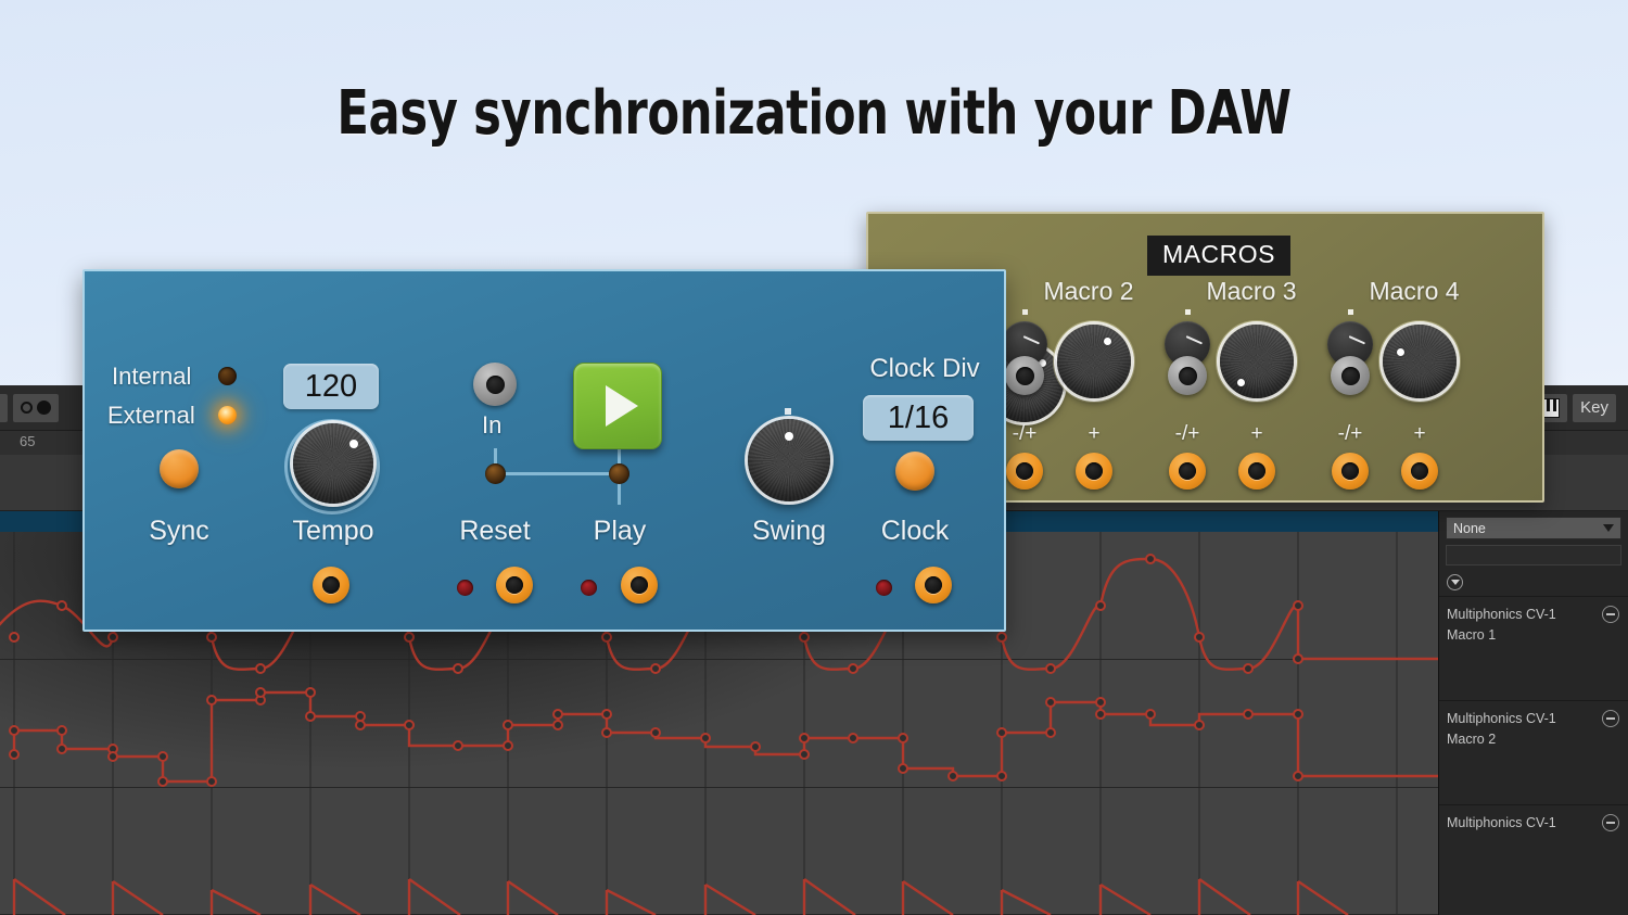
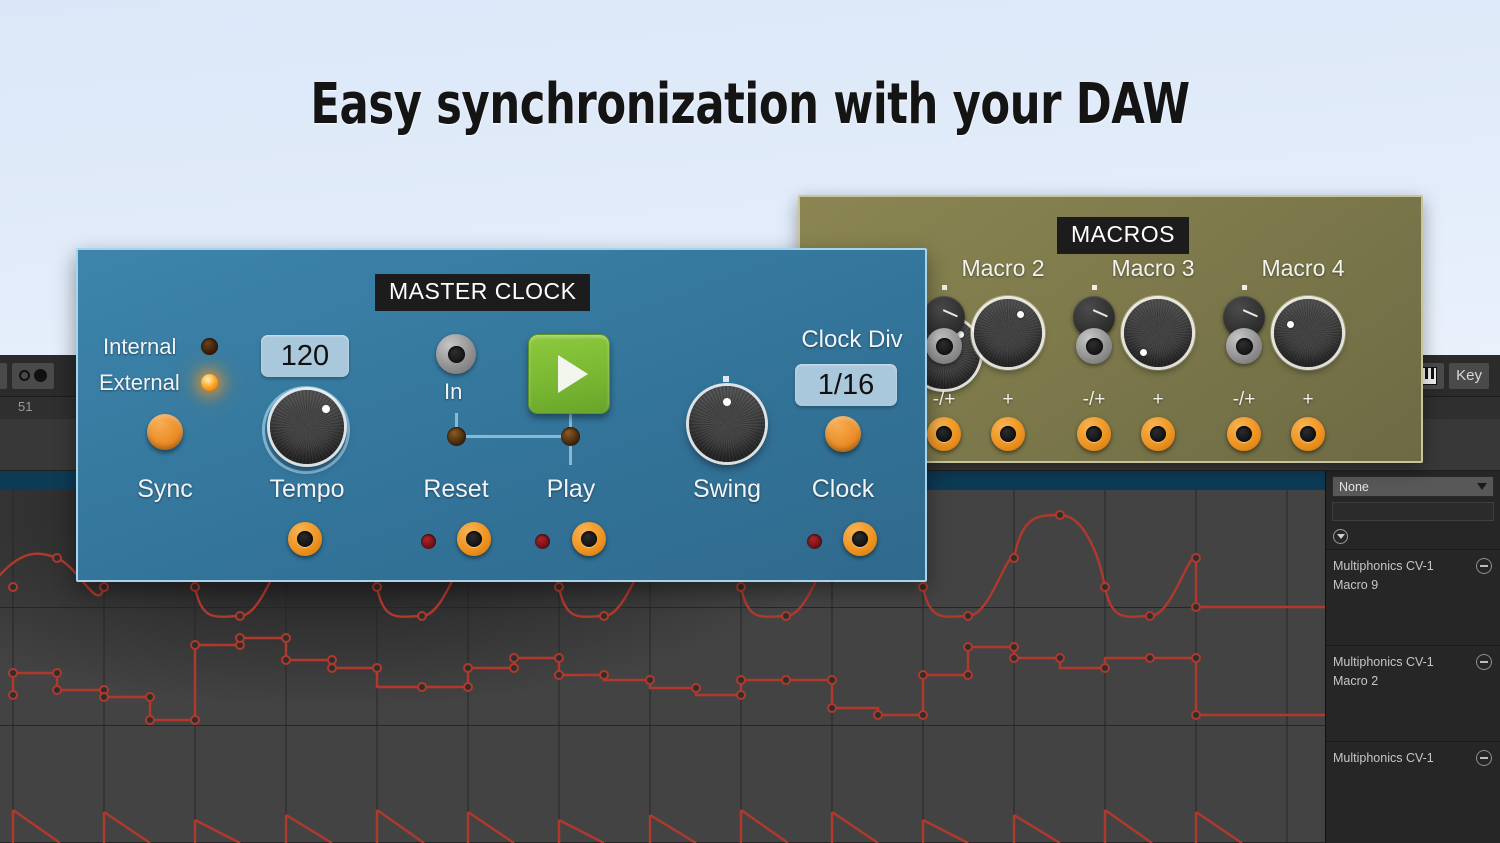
  Key
- 65
+ 51
  None
  Multiphonics CV-1
- Macro 1
+ Macro 9
  Multiphonics CV-1
  Macro 2
  Multiphonics CV-1
  Easy synchronization with your DAW
  MACROS
  Macro 2
  -/+
  +
  Macro 3
  -/+
  +
  Macro 4
  -/+
  +
+ MASTER CLOCK
  Internal
  External
  Sync
  120
  Tempo
  In
  Reset
  Play
  Swing
  Clock Div
  1/16
  Clock
